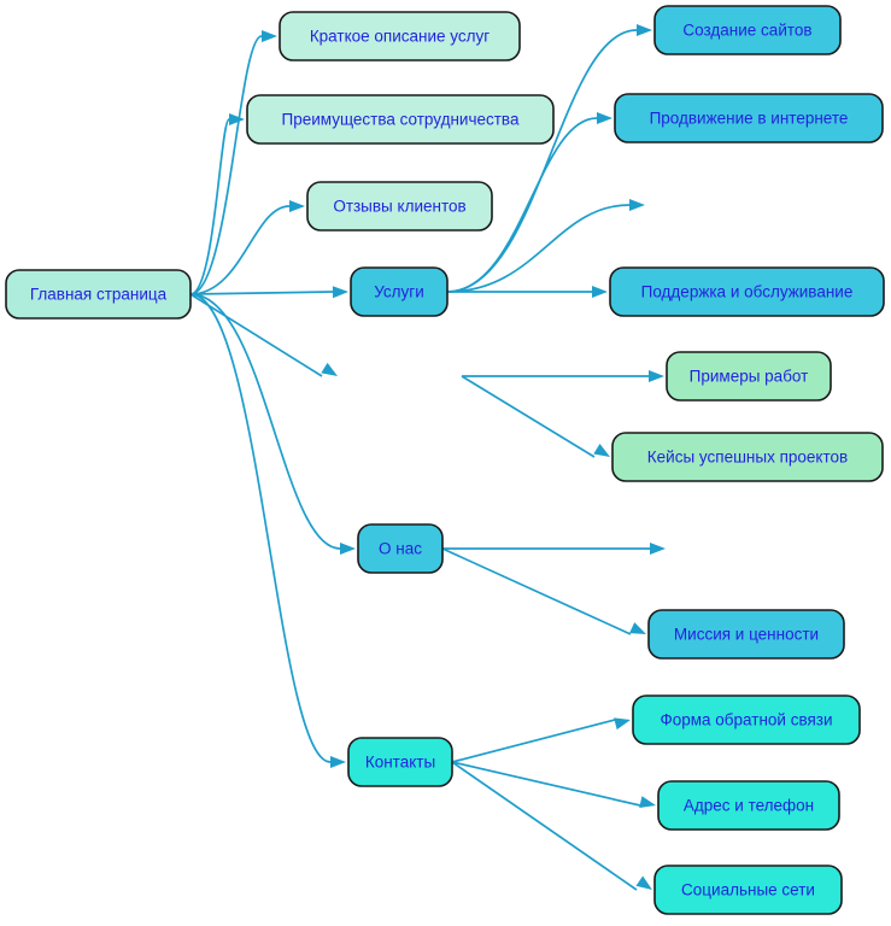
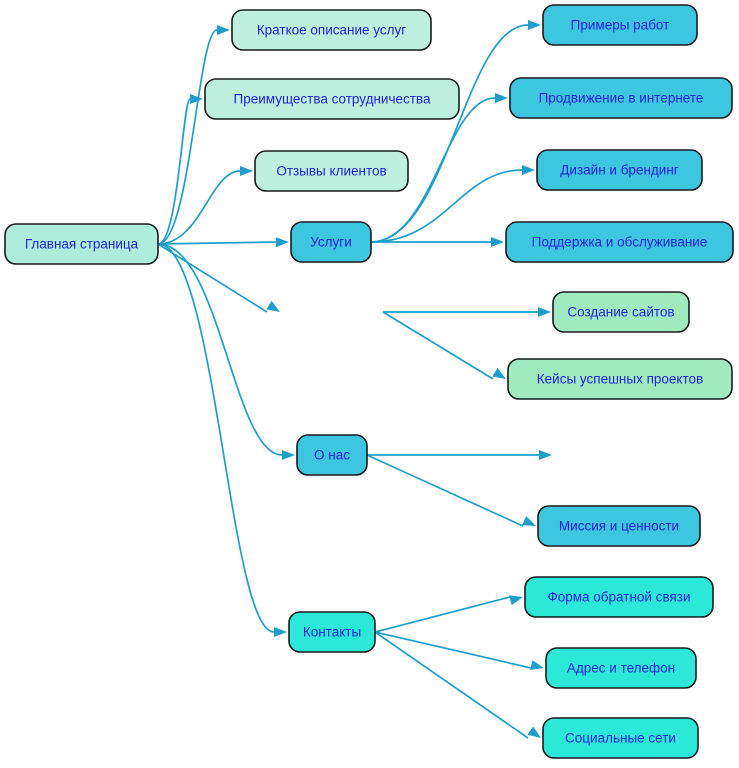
  Главная страница
  Краткое описание услуг
  Преимущества сотрудничества
  Отзывы клиентов
  Услуги
- Создание сайтов
+ Примеры работ
  Продвижение в интернете
+ Дизайн и брендинг
  Поддержка и обслуживание
- Примеры работ
+ Создание сайтов
  Кейсы успешных проектов
  О нас
  Миссия и ценности
  Контакты
  Форма обратной связи
  Адрес и телефон
  Социальные сети
